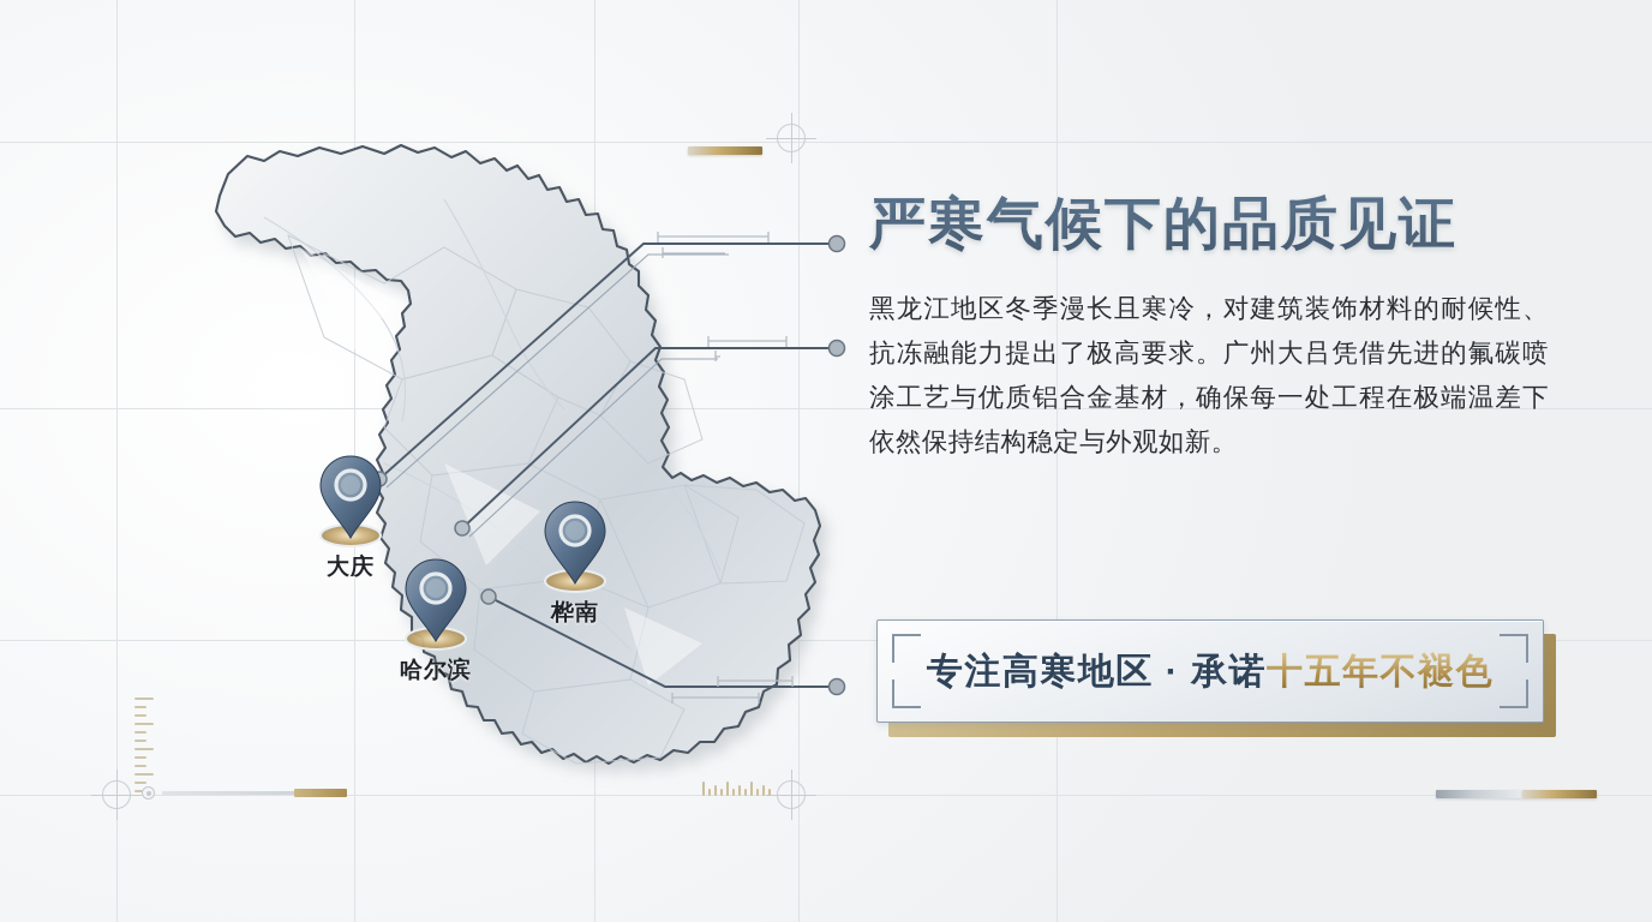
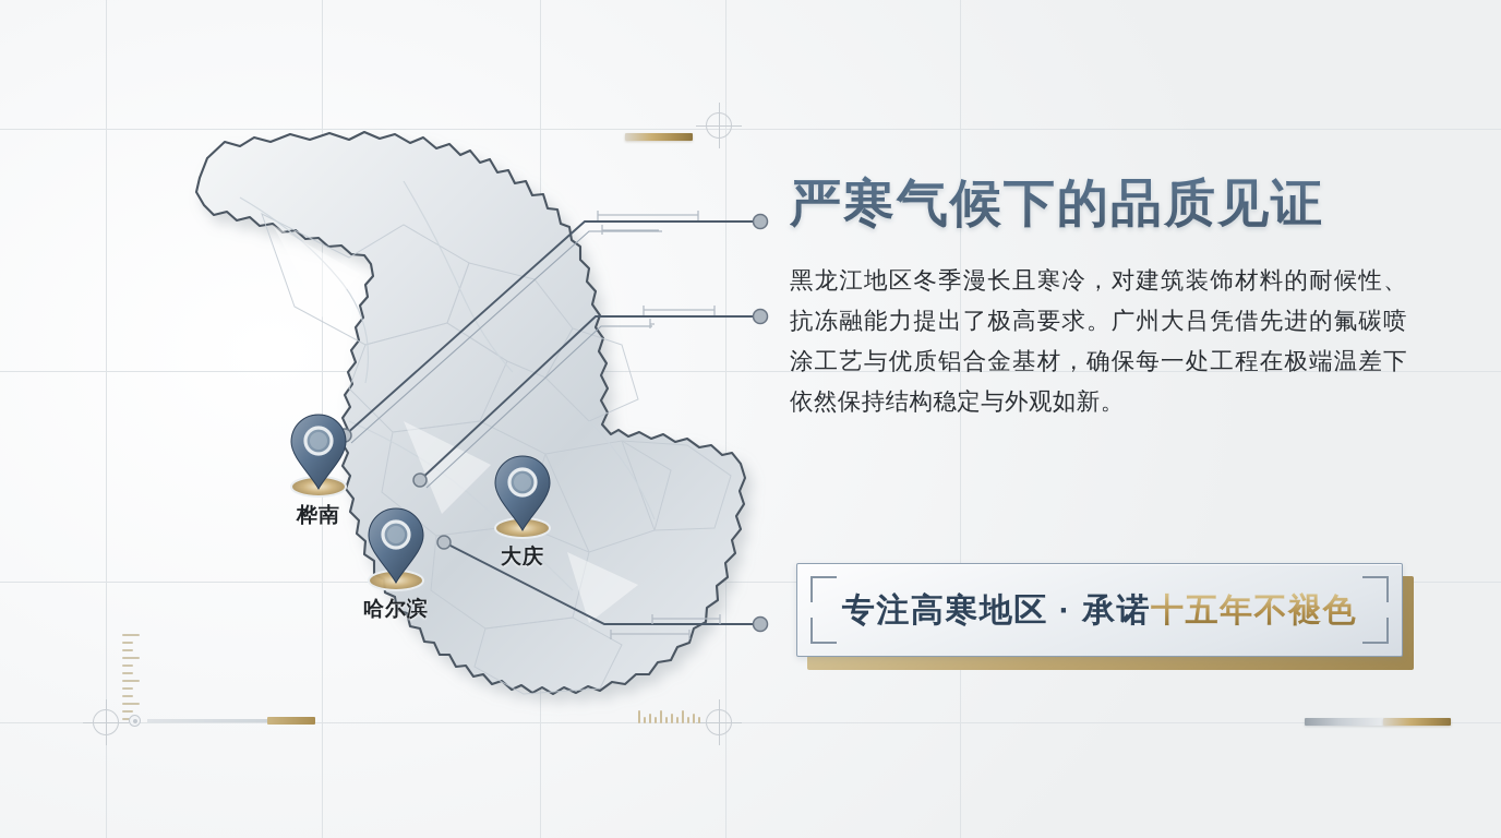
- 大庆
+ 桦南
  哈尔滨
- 桦南
+ 大庆
  严寒气候下的品质见证
  黑龙江地区冬季漫长且寒冷，对建筑装饰材料的耐候性、抗冻融能力提出了极高要求。广州大吕凭借先进的氟碳喷涂工艺与优质铝合金基材，确保每一处工程在极端温差下依然保持结构稳定与外观如新。
  专注高寒地区 · 承诺十五年不褪色
